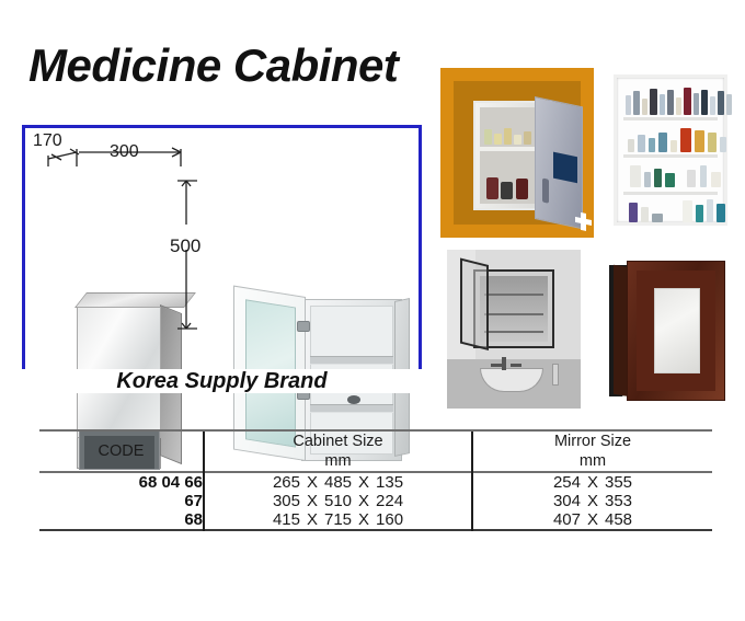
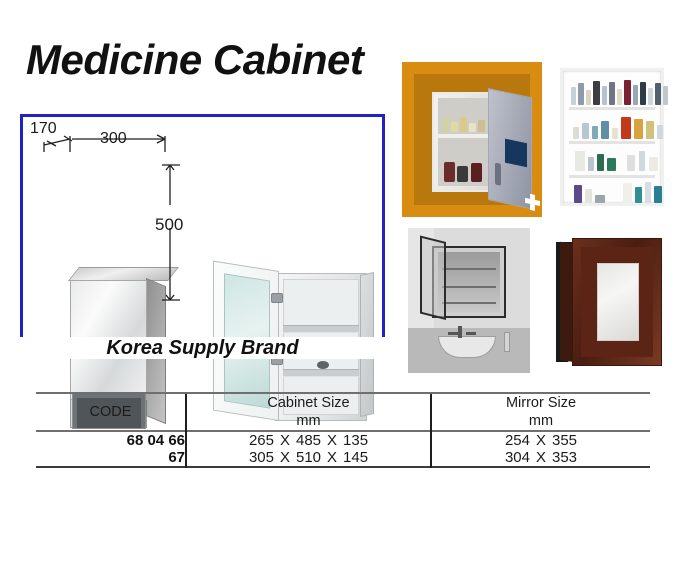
  Medicine Cabinet
  170
  300
  500
  Korea Supply Brand
  CODE	Cabinet Size mm	Mirror Size mm
  68 04 66	265 X 485 X 135	254 X 355
- 67	305 X 510 X 224	304 X 353
+ 67	305 X 510 X 145	304 X 353
- 68	415 X 715 X 160	407 X 458
